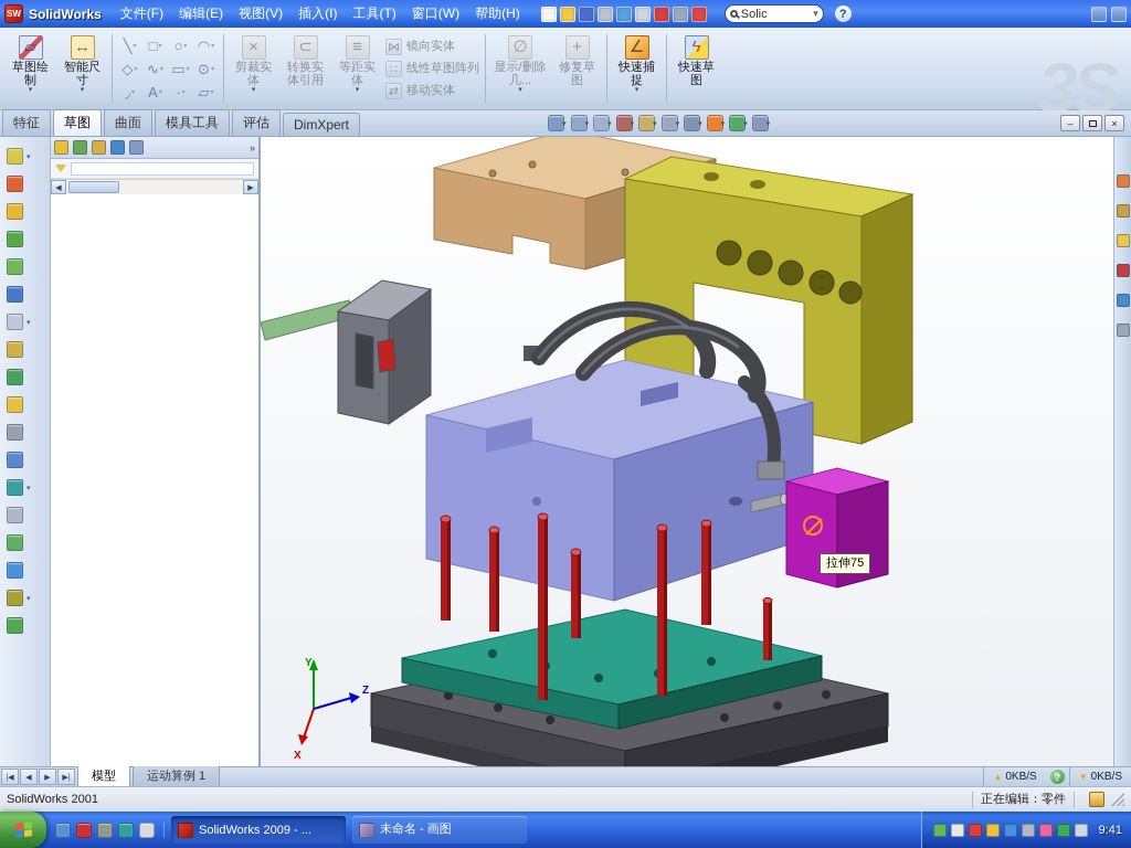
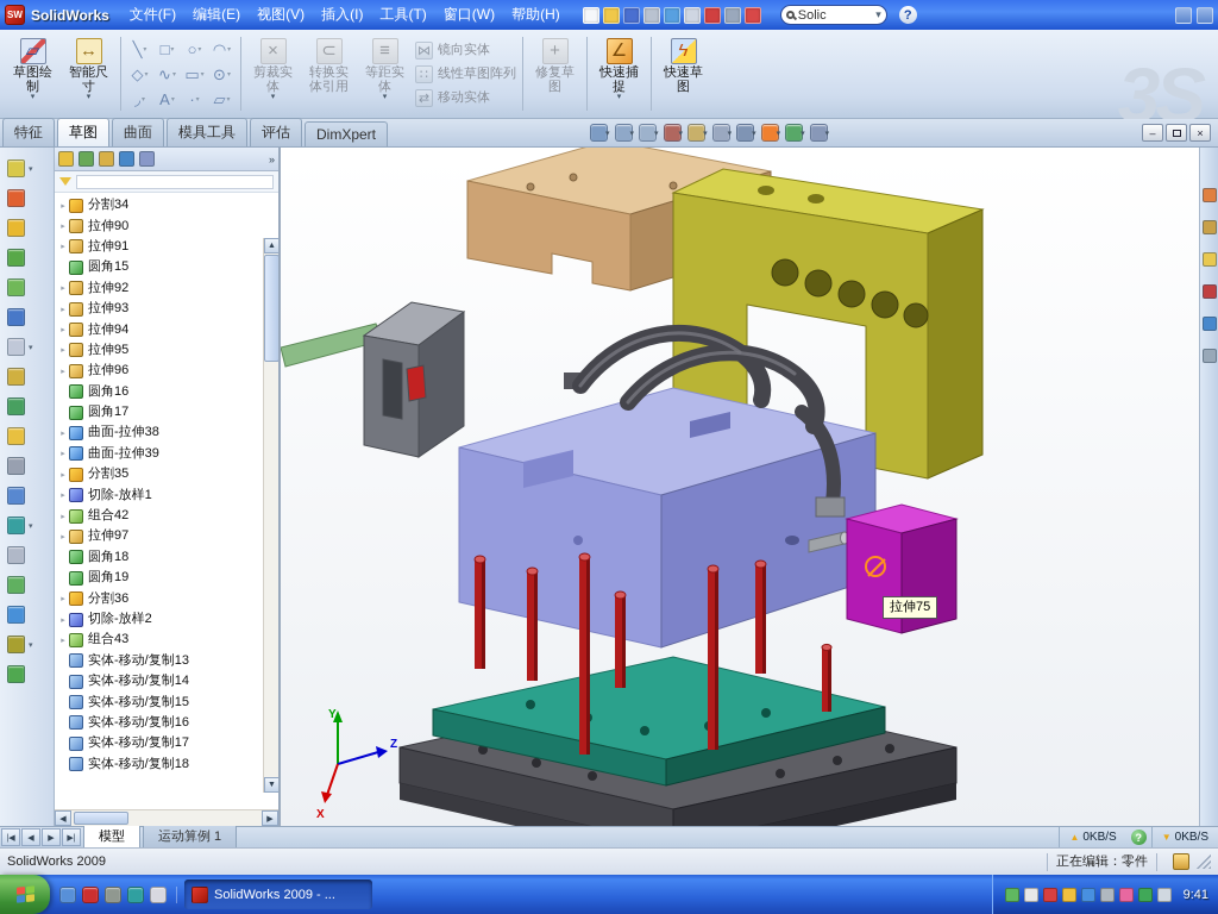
  SW
  SolidWorks
  文件(F)
  编辑(E)
  视图(V)
  插入(I)
  工具(T)
  窗口(W)
  帮助(H)
  Solic
  ▾
  ?
  ▱
  草图绘制
  ↔
  智能尺寸
  ╲
  □
  ○
  ◠
  ◇
  ∿
  ▭
  ⊙
  ◞
  A
  ·
  ▱
  ×
  剪裁实体
  ⊂
  转换实体引用
  ≡
  等距实体
  ⋈
  镜向实体
  ∷
  线性草图阵列
  ⇄
  移动实体
- ∅
- 显示/删除几...
  +
  修复草图
  ∠
  快速捕捉
  ϟ
  快速草图
  3S
  特征
  草图
  曲面
  模具工具
  评估
  DimXpert
  –
  ×
  »
+ 分割34
+ 拉伸90
+ 拉伸91
+ 圆角15
+ 拉伸92
+ 拉伸93
+ 拉伸94
+ 拉伸95
+ 拉伸96
+ 圆角16
+ 圆角17
+ 曲面-拉伸38
+ 曲面-拉伸39
+ 分割35
+ 切除-放样1
+ 组合42
+ 拉伸97
+ 圆角18
+ 圆角19
+ 分割36
+ 切除-放样2
+ 组合43
+ 实体-移动/复制13
+ 实体-移动/复制14
+ 实体-移动/复制15
+ 实体-移动/复制16
+ 实体-移动/复制17
+ 实体-移动/复制18
  Y
  Z
  X
  拉伸75
  模型
  运动算例 1
  ▲
  0KB/S
  ?
  ▼
  0KB/S
- SolidWorks 2001
+ SolidWorks 2009
  正在编辑：零件
  SolidWorks 2009 - ...
- 未命名 - 画图
  9:41
